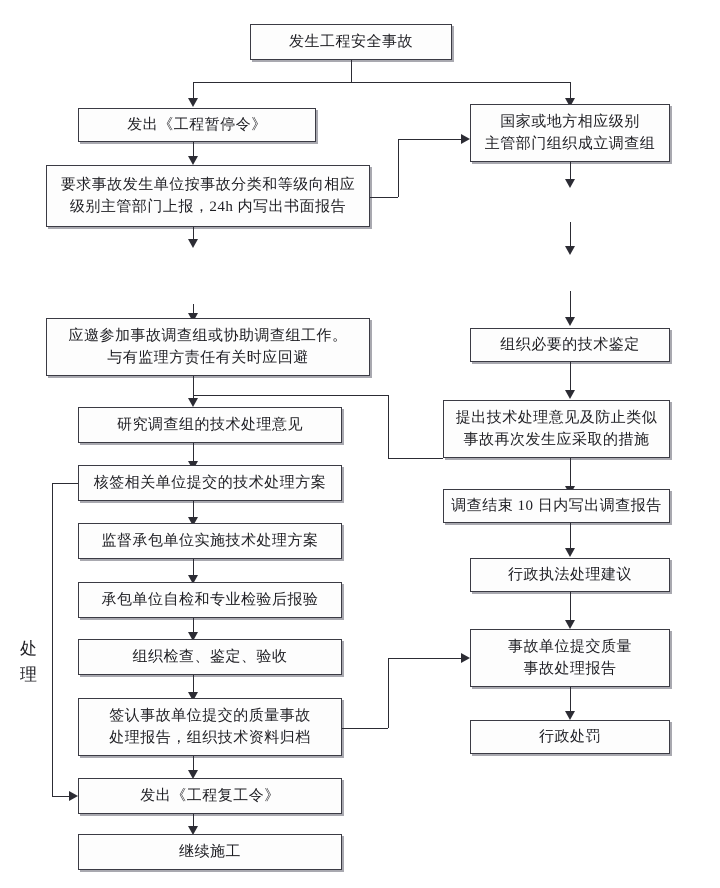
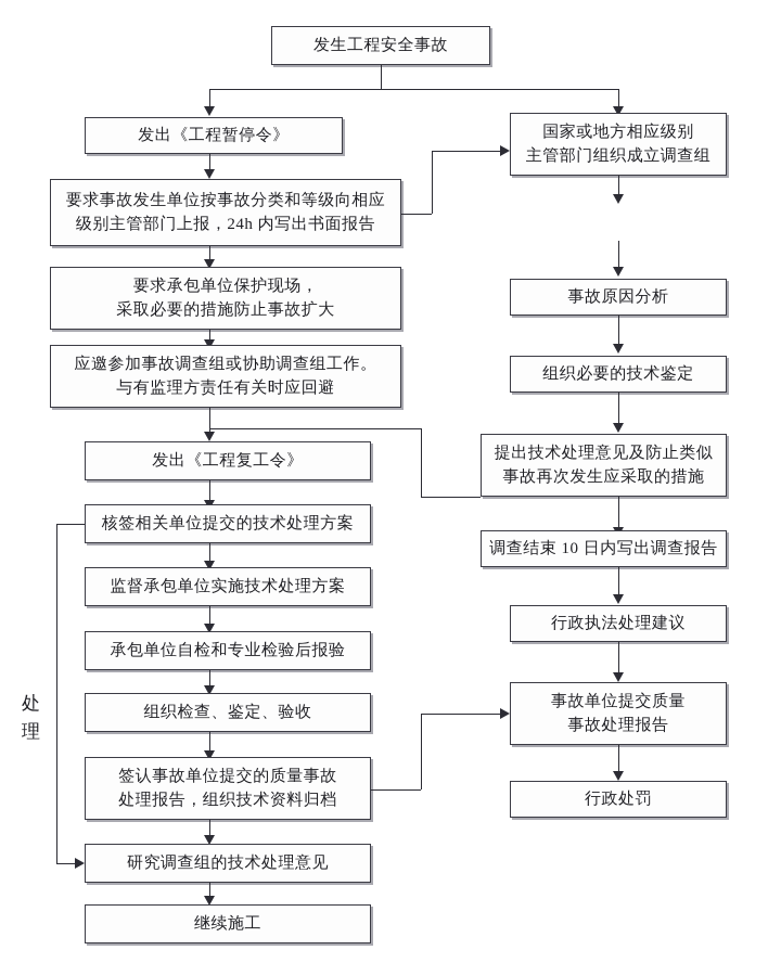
  发生工程安全事故
  发出《工程暂停令》
  要求事故发生单位按事故分类和等级向相应
  级别主管部门上报，24h 内写出书面报告
+ 要求承包单位保护现场，
+ 采取必要的措施防止事故扩大
  应邀参加事故调查组或协助调查组工作。
  与有监理方责任有关时应回避
- 研究调查组的技术处理意见
+ 发出《工程复工令》
  核签相关单位提交的技术处理方案
  监督承包单位实施技术处理方案
  承包单位自检和专业检验后报验
  组织检查、鉴定、验收
  签认事故单位提交的质量事故
  处理报告，组织技术资料归档
- 发出《工程复工令》
+ 研究调查组的技术处理意见
  继续施工
  处
  理
  国家或地方相应级别
  主管部门组织成立调查组
+ 事故原因分析
  组织必要的技术鉴定
  提出技术处理意见及防止类似
  事故再次发生应采取的措施
  调查结束 10 日内写出调查报告
  行政执法处理建议
  事故单位提交质量
  事故处理报告
  行政处罚
